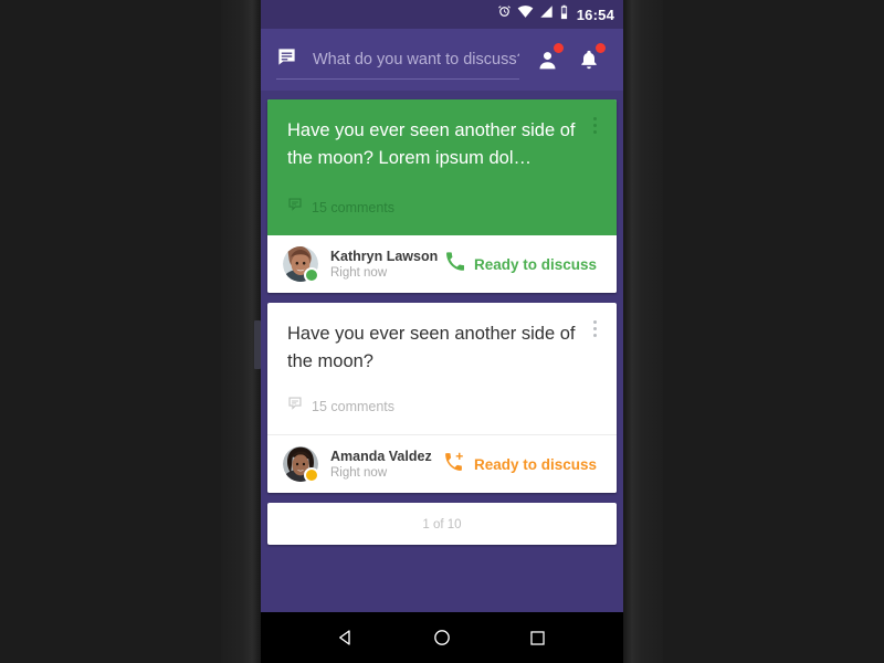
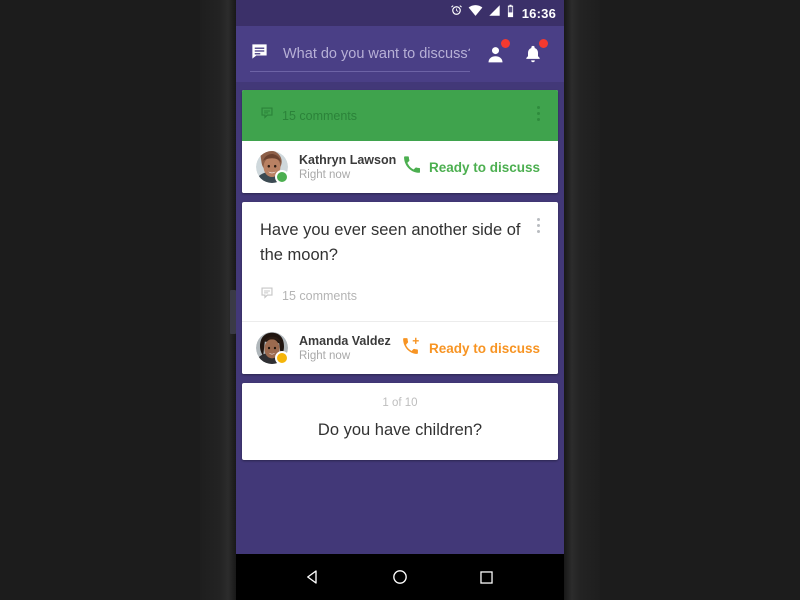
- 16:54
+ 16:36
  What do you want to discuss
- Have you ever seen another side of the moon? Lorem ipsum dol…
  15 comments
  Kathryn Lawson
  Right now
  Ready to discuss
  Have you ever seen another side of the moon?
  15 comments
  Amanda Valdez
  Right now
  Ready to discuss
  1 of 10
+ Do you have children?
